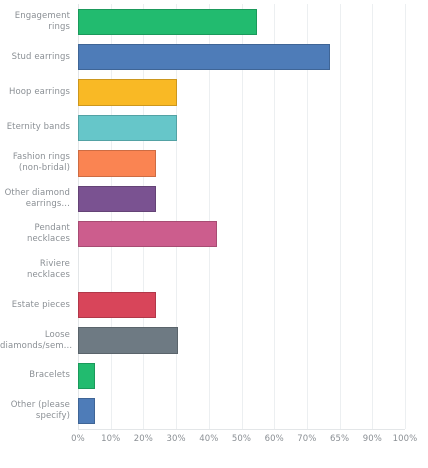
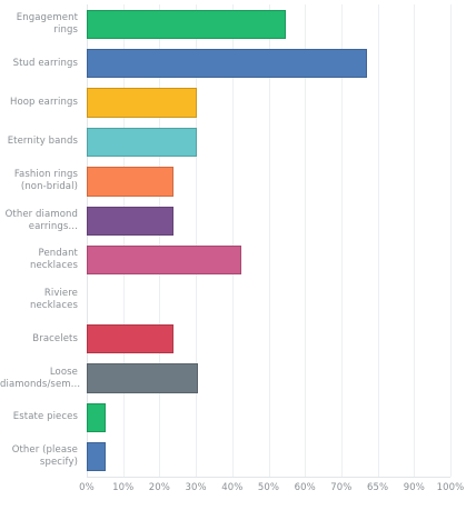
  Engagement
  rings
  Stud earrings
  Hoop earrings
  Eternity bands
  Fashion rings
  (non-bridal)
  Other diamond
  earrings…
  Pendant
  necklaces
  Riviere
  necklaces
- Estate pieces
+ Bracelets
  Loose
  diamonds/sem…
- Bracelets
+ Estate pieces
  Other (please
  specify)
  0%
  10%
  20%
  30%
  40%
  50%
  60%
  70%
  65%
  90%
  100%
